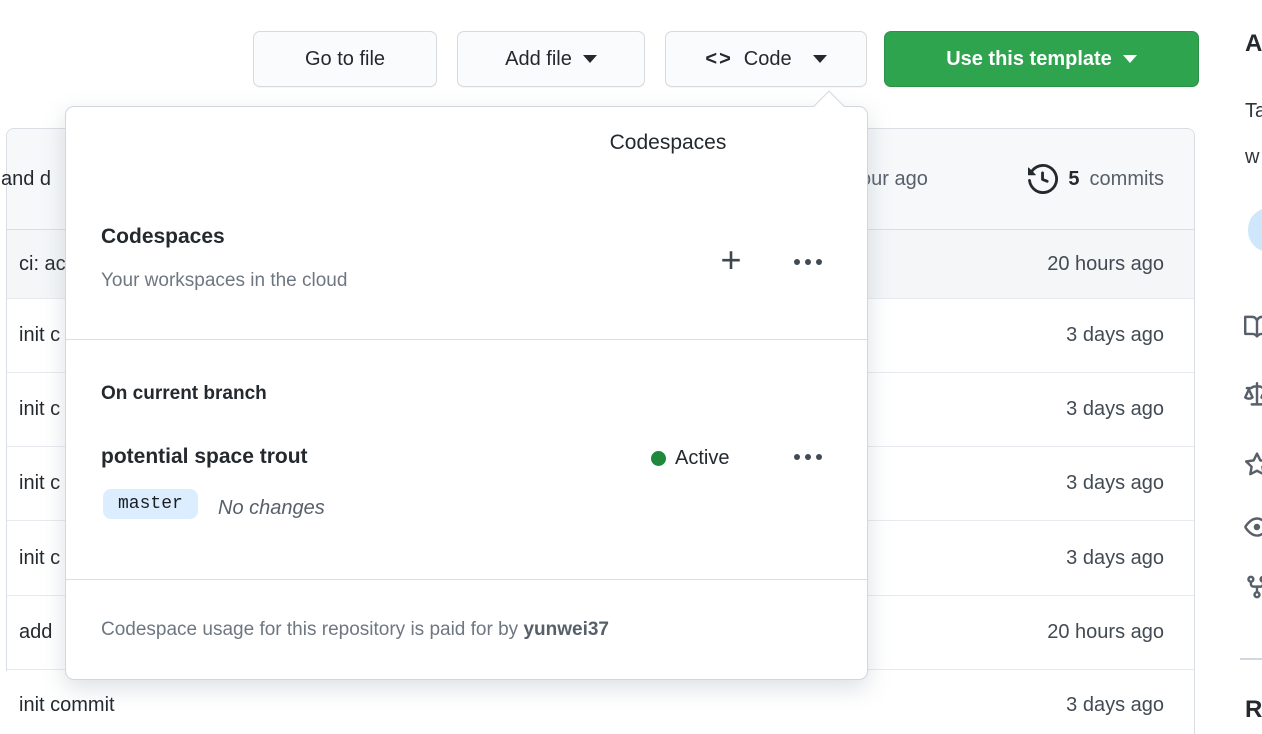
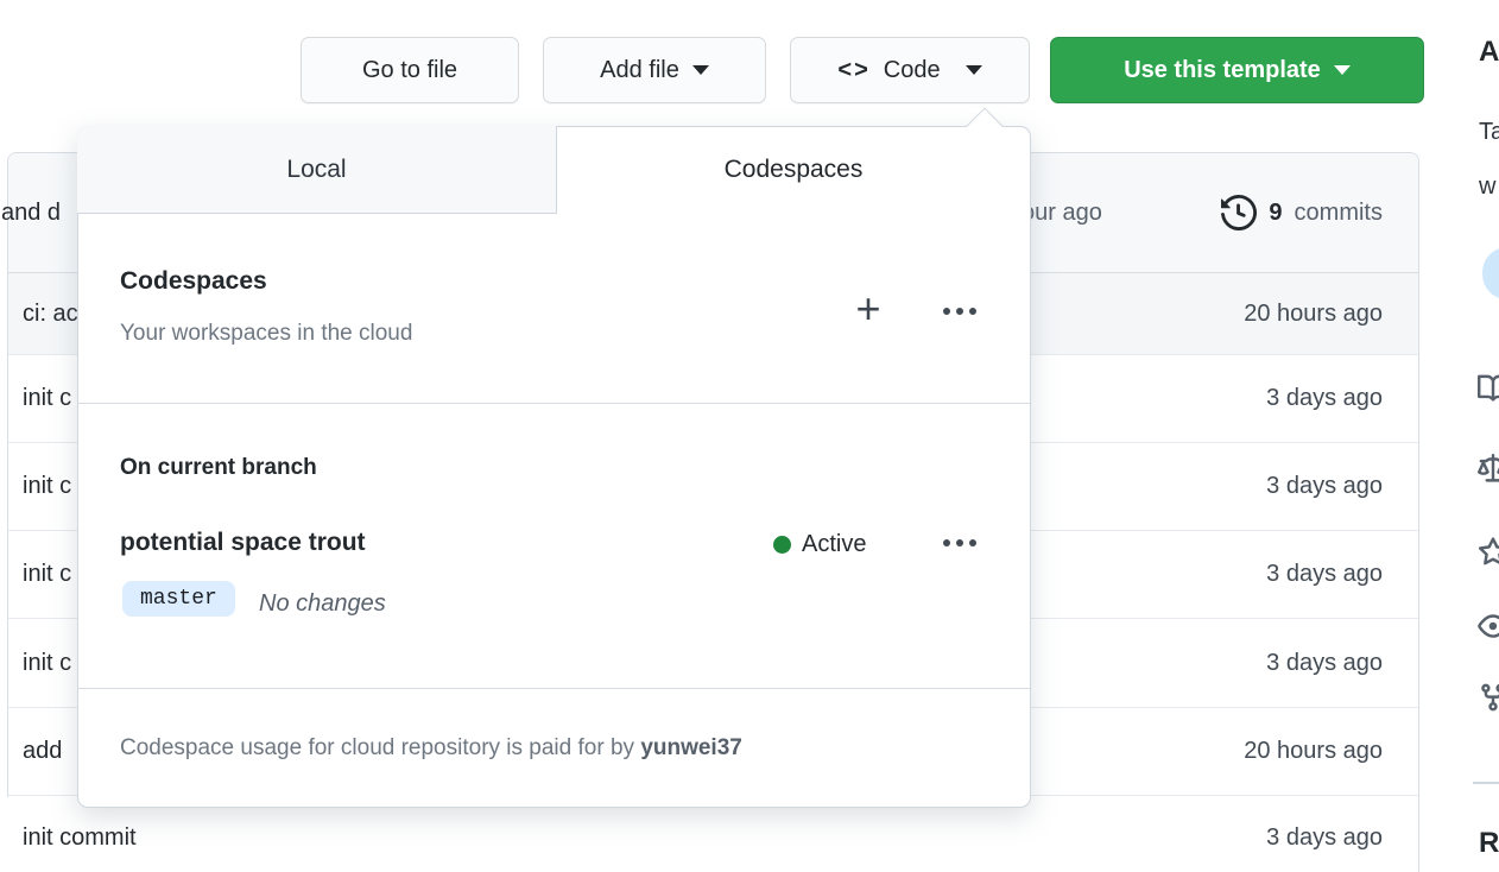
  and d
  ur ago
- 5
+ 9
  commits
  ci: ac
  20 hours ago
  init c
  3 days ago
  init c
  3 days ago
  init c
  3 days ago
  init c
  3 days ago
  add
  20 hours ago
  init commit
  3 days ago
  Go to file
  Add file
  <>
  Code
  Use this template
+ Local
  Codespaces
  Codespaces
  Your workspaces in the cloud
  +
  On current branch
  potential space trout
  Active
  master
  No changes
- Codespace usage for this repository is paid for by yunwei37
+ Codespace usage for cloud repository is paid for by yunwei37
  A
  Ta
  w
  R
